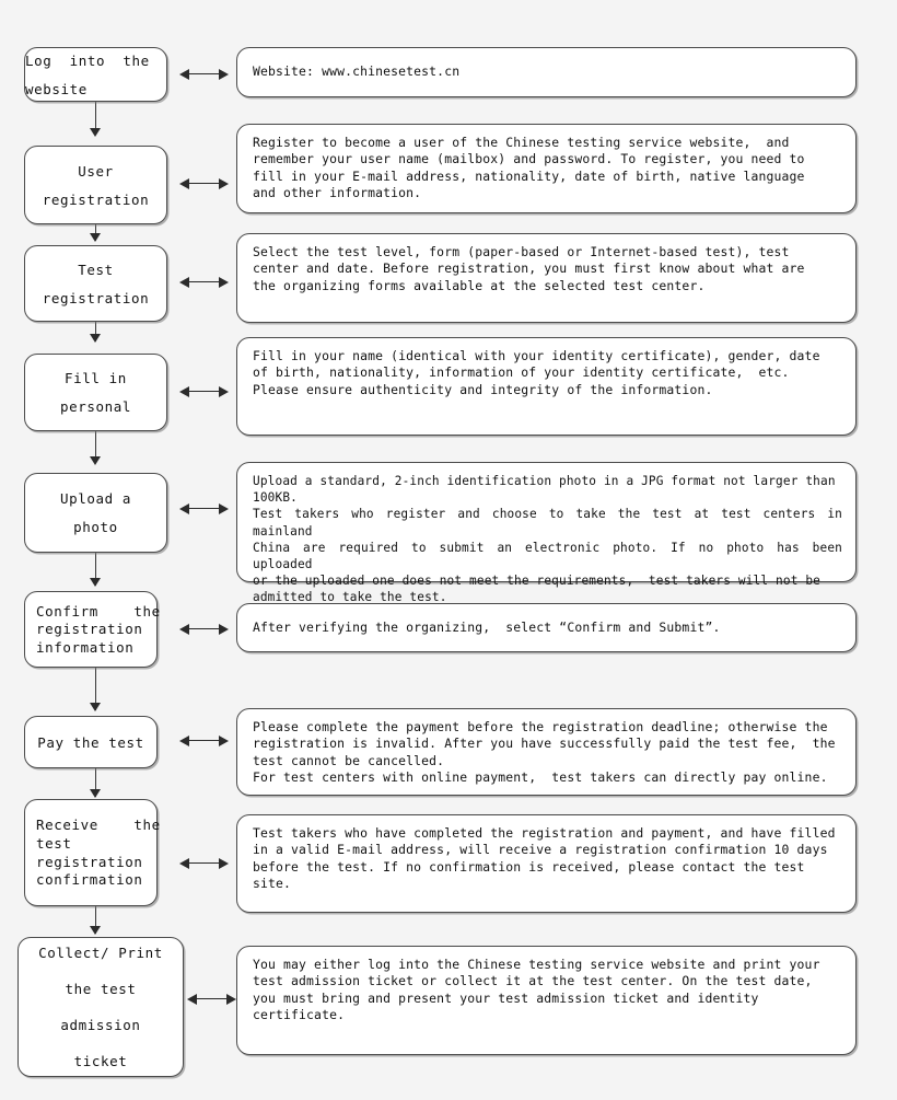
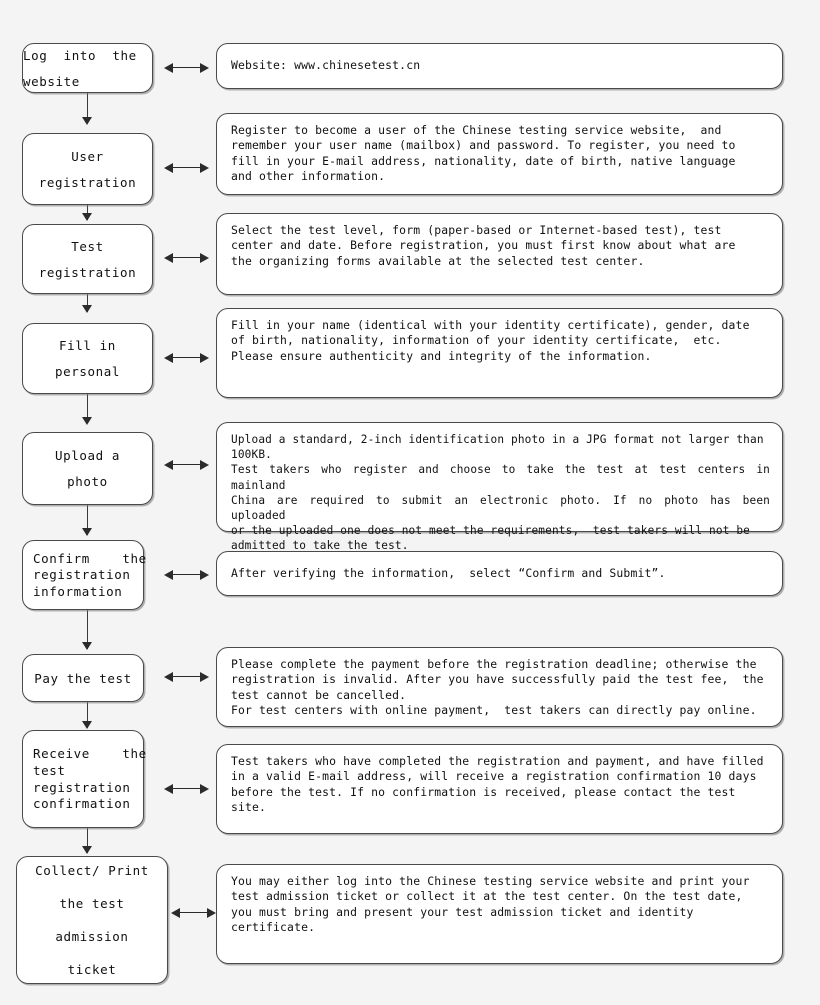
  Log into the
  website
  User
  registration
  Test
  registration
  Fill in
  personal
  Upload a
  photo
  Confirm the
  registration
  information
  Pay the test
  Receive the
  test
  registration
  confirmation
  Collect/ Print
  the test
  admission
  ticket
  Website: www.chinesetest.cn
  Register to become a user of the Chinese testing service website, and
  remember your user name (mailbox) and password. To register, you need to
  fill in your E-mail address, nationality, date of birth, native language
  and other information.
  Select the test level, form (paper-based or Internet-based test), test
  center and date. Before registration, you must first know about what are
  the organizing forms available at the selected test center.
  Fill in your name (identical with your identity certificate), gender, date
  of birth, nationality, information of your identity certificate, etc.
  Please ensure authenticity and integrity of the information.
  Upload a standard, 2-inch identification photo in a JPG format not larger than
  100KB.
  Test takers who register and choose to take the test at test centers in mainland
  China are required to submit an electronic photo. If no photo has been uploaded
  or the uploaded one does not meet the requirements, test takers will not be
  admitted to take the test.
- After verifying the organizing, select “Confirm and Submit”.
+ After verifying the information, select “Confirm and Submit”.
  Please complete the payment before the registration deadline; otherwise the
  registration is invalid. After you have successfully paid the test fee, the
  test cannot be cancelled.
  For test centers with online payment, test takers can directly pay online.
  Test takers who have completed the registration and payment, and have filled
  in a valid E-mail address, will receive a registration confirmation 10 days
  before the test. If no confirmation is received, please contact the test
  site.
  You may either log into the Chinese testing service website and print your
  test admission ticket or collect it at the test center. On the test date,
  you must bring and present your test admission ticket and identity
  certificate.
